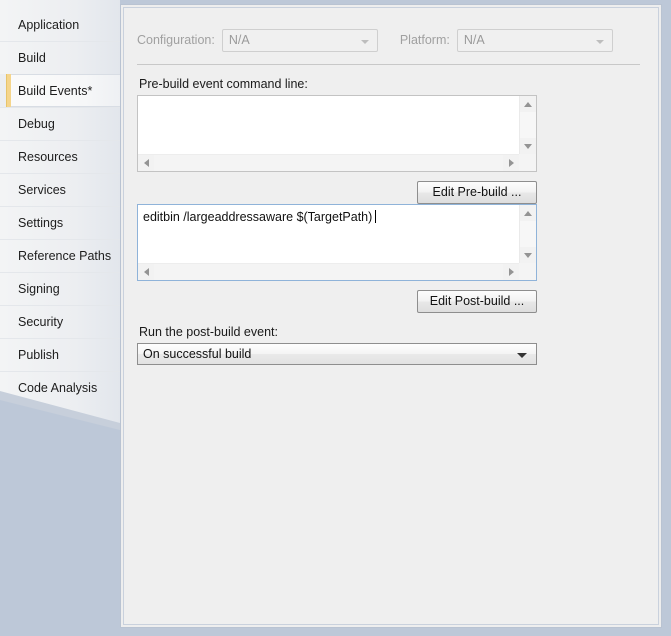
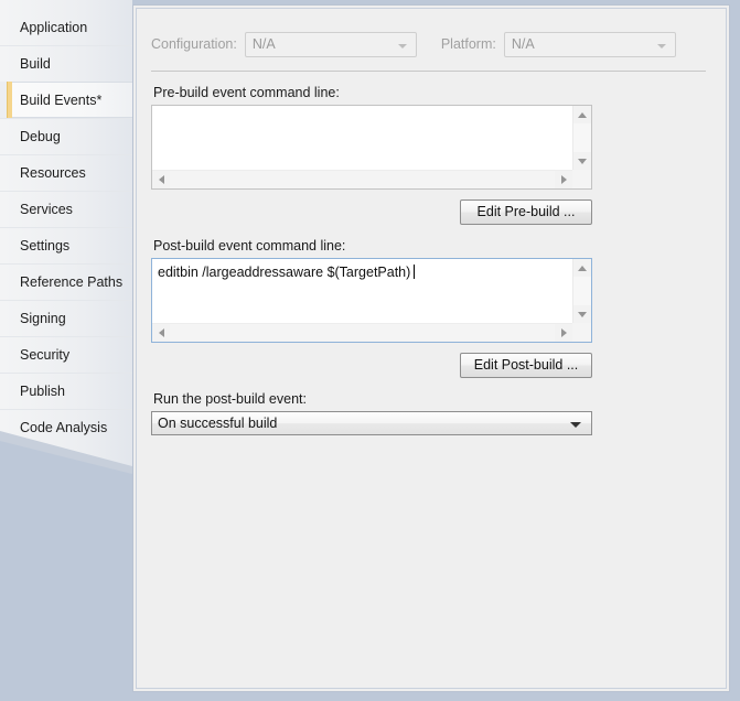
  Application
  Build
  Build Events*
  Debug
  Resources
  Services
  Settings
  Reference Paths
  Signing
  Security
  Publish
  Code Analysis
  Configuration:
  N/A
  Platform:
  N/A
  Pre-build event command line:
  Edit Pre-build ...
+ Post-build event command line:
  editbin /largeaddressaware $(TargetPath)
  Edit Post-build ...
  Run the post-build event:
  On successful build
